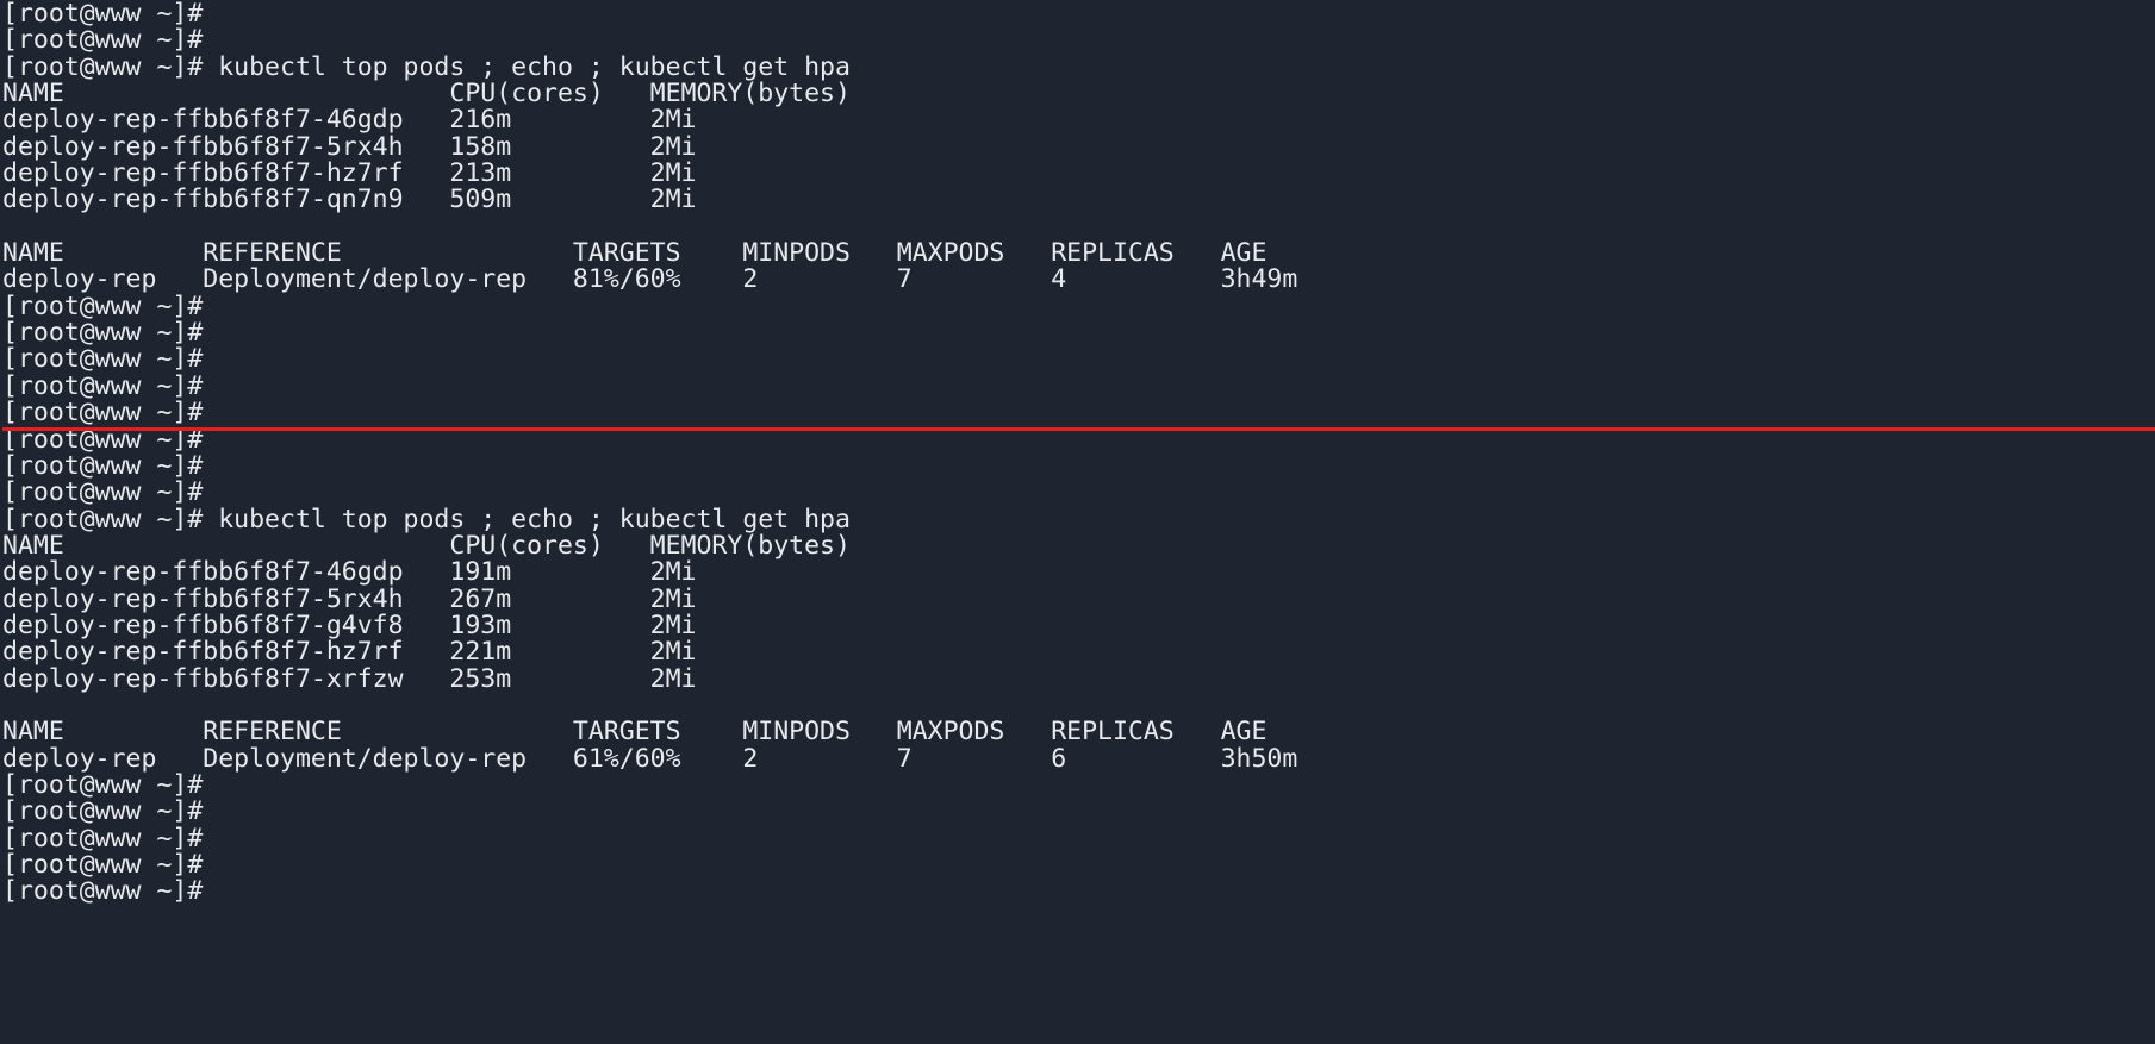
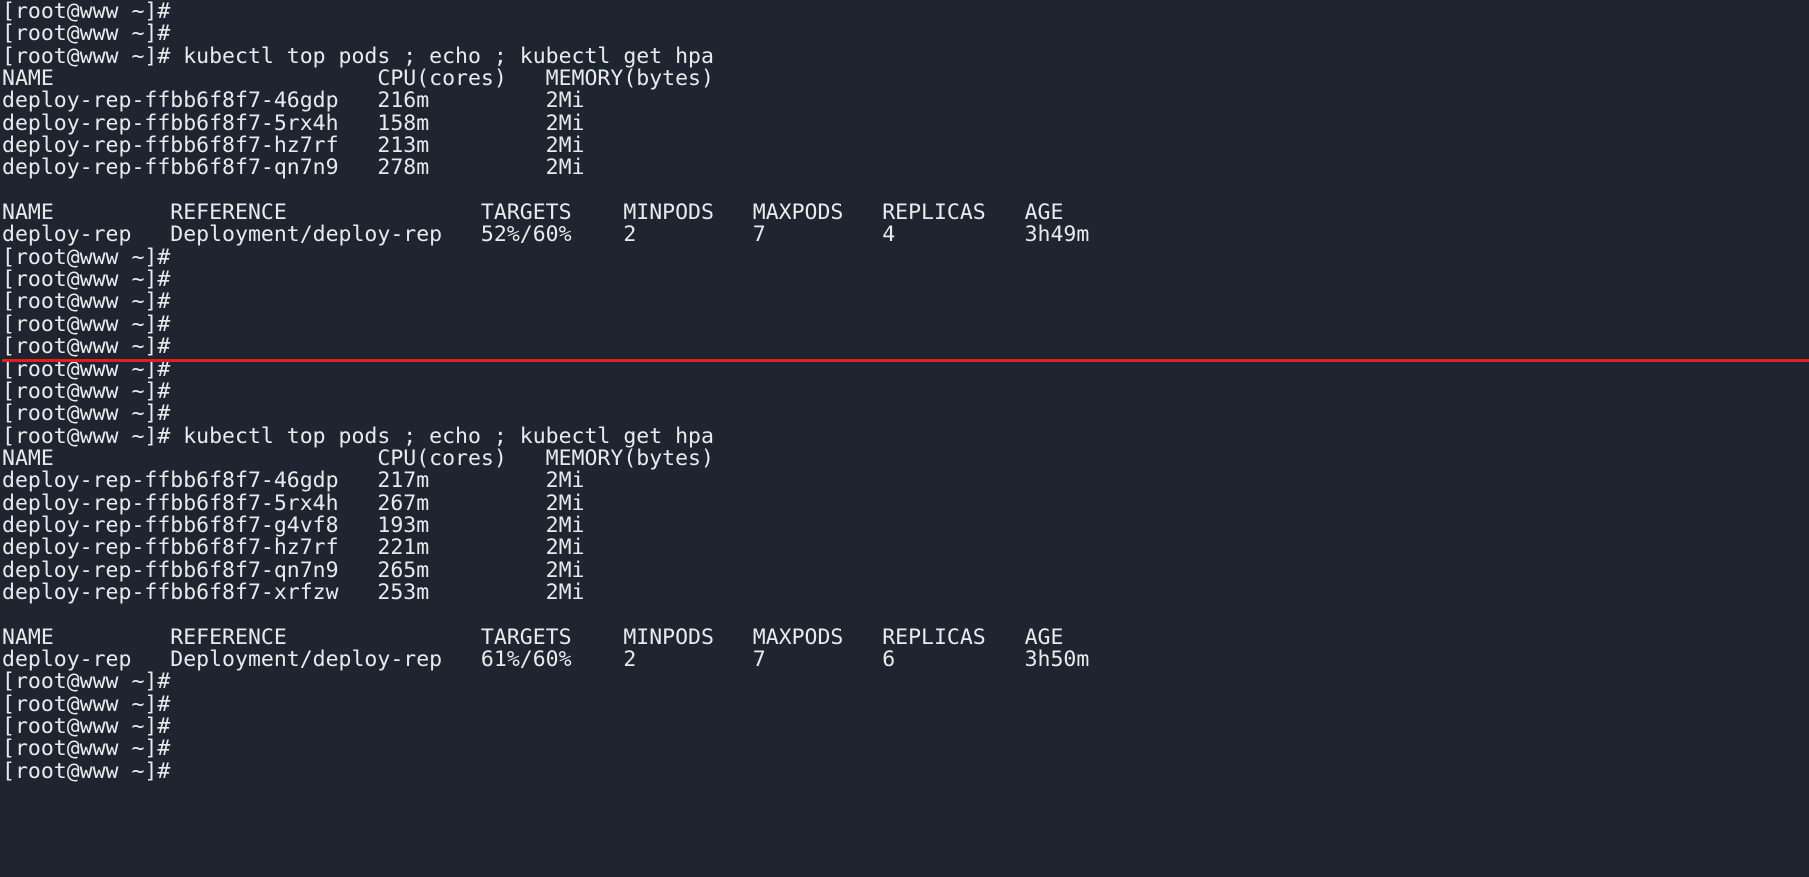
  [root@www ~]#
  [root@www ~]#
  [root@www ~]# kubectl top pods ; echo ; kubectl get hpa
  NAME CPU(cores) MEMORY(bytes)
  deploy-rep-ffbb6f8f7-46gdp 216m 2Mi
  deploy-rep-ffbb6f8f7-5rx4h 158m 2Mi
  deploy-rep-ffbb6f8f7-hz7rf 213m 2Mi
- deploy-rep-ffbb6f8f7-qn7n9 509m 2Mi
+ deploy-rep-ffbb6f8f7-qn7n9 278m 2Mi
  NAME REFERENCE TARGETS MINPODS MAXPODS REPLICAS AGE
- deploy-rep Deployment/deploy-rep 81%/60% 2 7 4 3h49m
+ deploy-rep Deployment/deploy-rep 52%/60% 2 7 4 3h49m
  [root@www ~]#
  [root@www ~]#
  [root@www ~]#
  [root@www ~]#
  [root@www ~]#
  [root@www ~]#
  [root@www ~]#
  [root@www ~]#
  [root@www ~]# kubectl top pods ; echo ; kubectl get hpa
  NAME CPU(cores) MEMORY(bytes)
- deploy-rep-ffbb6f8f7-46gdp 191m 2Mi
+ deploy-rep-ffbb6f8f7-46gdp 217m 2Mi
  deploy-rep-ffbb6f8f7-5rx4h 267m 2Mi
  deploy-rep-ffbb6f8f7-g4vf8 193m 2Mi
  deploy-rep-ffbb6f8f7-hz7rf 221m 2Mi
+ deploy-rep-ffbb6f8f7-qn7n9 265m 2Mi
  deploy-rep-ffbb6f8f7-xrfzw 253m 2Mi
  NAME REFERENCE TARGETS MINPODS MAXPODS REPLICAS AGE
  deploy-rep Deployment/deploy-rep 61%/60% 2 7 6 3h50m
  [root@www ~]#
  [root@www ~]#
  [root@www ~]#
  [root@www ~]#
  [root@www ~]#
